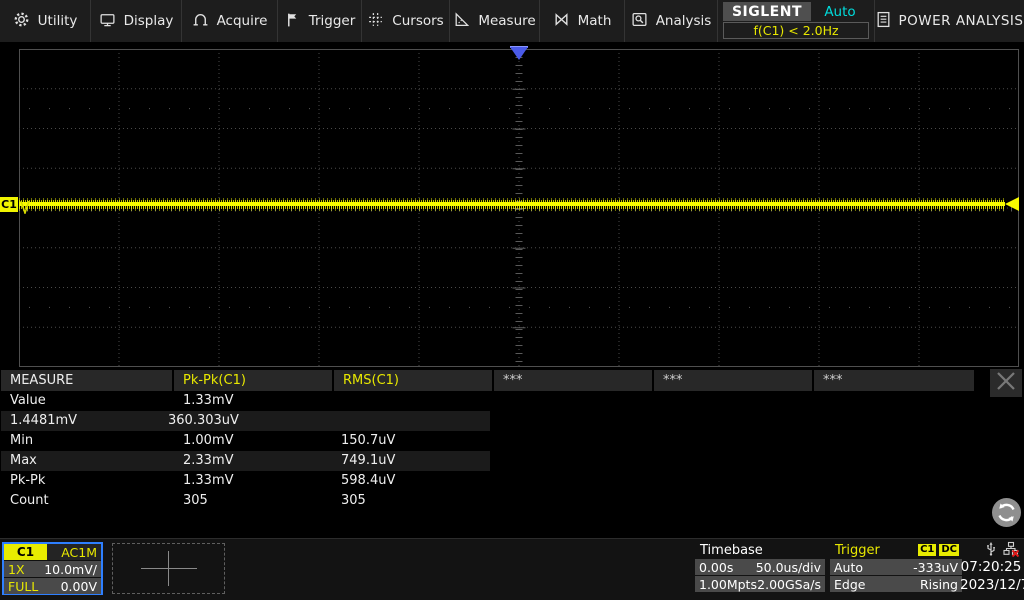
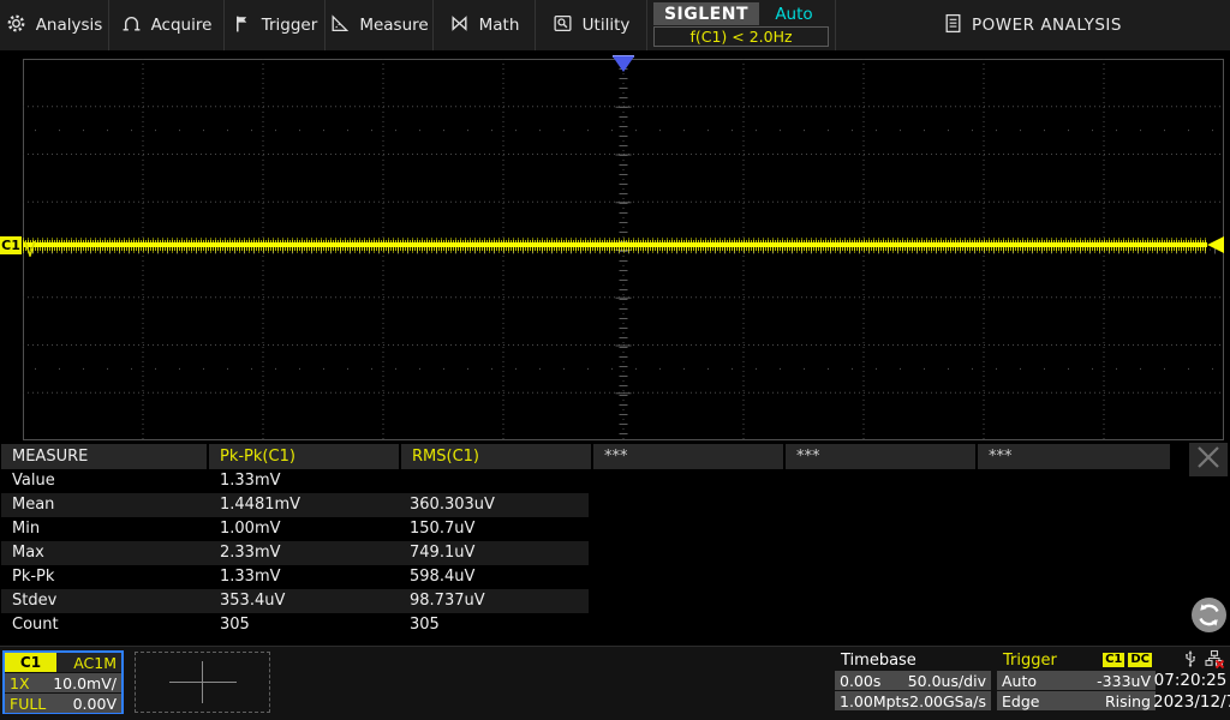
- Utility
+ Analysis
- Display
  Acquire
  Trigger
- Cursors
  Measure
  Math
- Analysis
+ Utility
  SIGLENT
  Auto
  f(C1) < 2.0Hz
  POWER ANALYSIS
  C1
  MEASURE
  Pk-Pk(C1)
  RMS(C1)
  ***
  ***
  ***
  Value
  1.33mV
+ Mean
  1.4481mV
  360.303uV
  Min
  1.00mV
  150.7uV
  Max
  2.33mV
  749.1uV
  Pk-Pk
  1.33mV
  598.4uV
+ Stdev
+ 353.4uV
+ 98.737uV
  Count
  305
  305
  C1
  AC1M
  1X
  10.0mV/
  FULL
  0.00V
  Timebase
  0.00s
  50.0us/div
  1.00Mpts
  2.00GSa/s
  Trigger
  C1
  DC
  Auto
  -333uV
  Edge
  Rising
  07:20:25
  2023/12/
